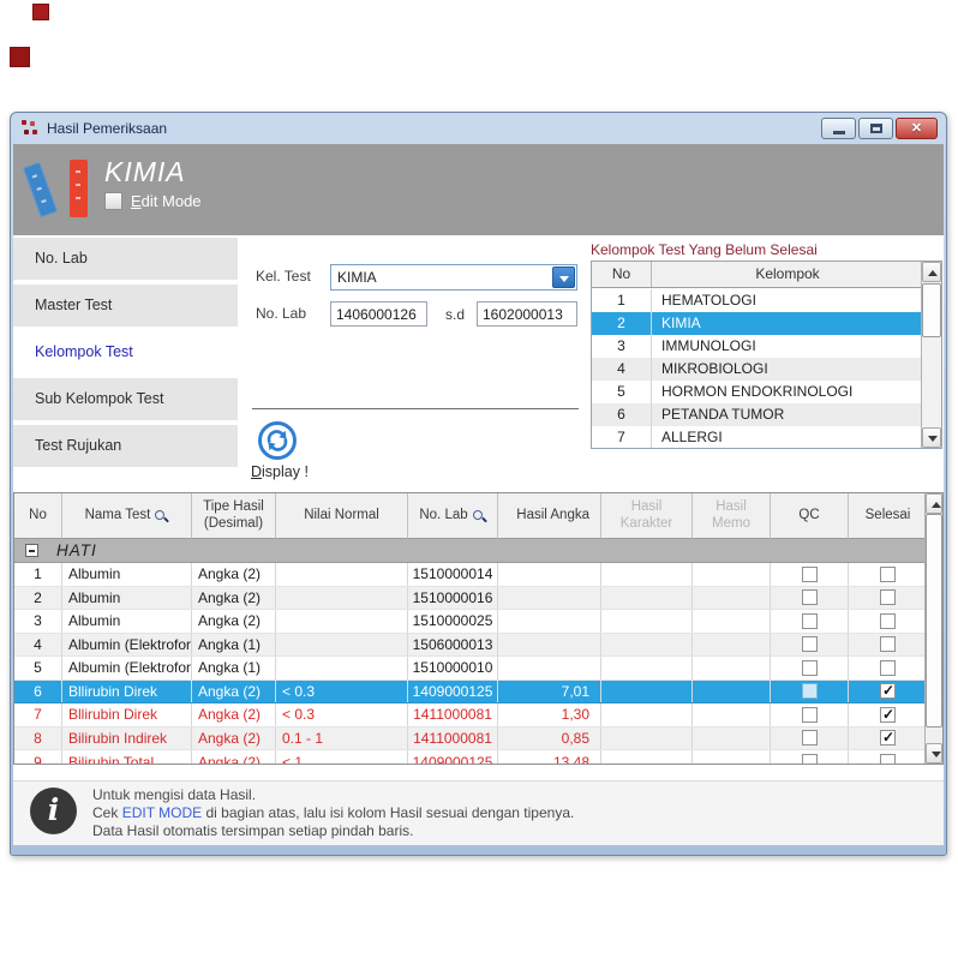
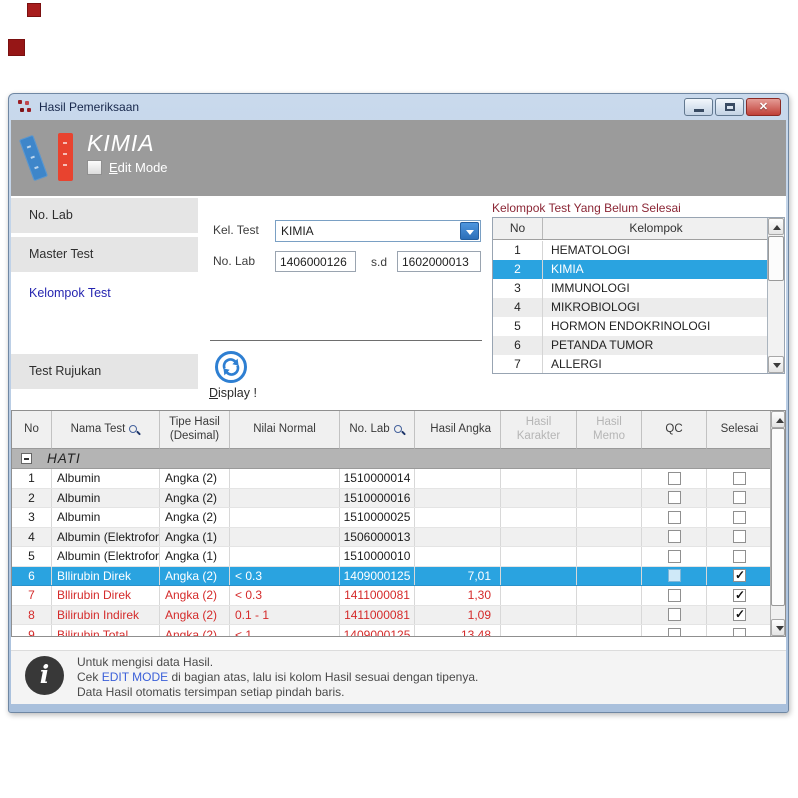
  Hasil Pemeriksaan
  ✕
  KIMIA
  Edit Mode
  No. Lab
  Master Test
  Kelompok Test
- Sub Kelompok Test
  Test Rujukan
  Kel. Test
  KIMIA
  No. Lab
  1406000126
  s.d
  1602000013
  Display !
  Kelompok Test Yang Belum Selesai
  No
  Kelompok
  1
  HEMATOLOGI
  2
  KIMIA
  3
  IMMUNOLOGI
  4
  MIKROBIOLOGI
  5
  HORMON ENDOKRINOLOGI
  6
  PETANDA TUMOR
  7
  ALLERGI
  No
  Nama Test
  Tipe Hasil (Desimal)
  Nilai Normal
  No. Lab
  Hasil Angka
  Hasil Karakter
  Hasil Memo
  QC
  Selesai
  HATI
  1
  Albumin
  Angka (2)
  1510000014
  2
  Albumin
  Angka (2)
  1510000016
  3
  Albumin
  Angka (2)
  1510000025
  4
  Albumin (Elektrofor
  Angka (1)
  1506000013
  5
  Albumin (Elektrofor
  Angka (1)
  1510000010
  6
  Bllirubin Direk
  Angka (2)
  < 0.3
  1409000125
  7,01
  7
  Bllirubin Direk
  Angka (2)
  < 0.3
  1411000081
  1,30
  8
  Bilirubin Indirek
  Angka (2)
  0.1 - 1
  1411000081
- 0,85
+ 1,09
  9
  Bilirubin Total
  Angka (2)
  < 1
  1409000125
  13,48
  i
  Untuk mengisi data Hasil.
  Cek EDIT MODE di bagian atas, lalu isi kolom Hasil sesuai dengan tipenya.
  Data Hasil otomatis tersimpan setiap pindah baris.
